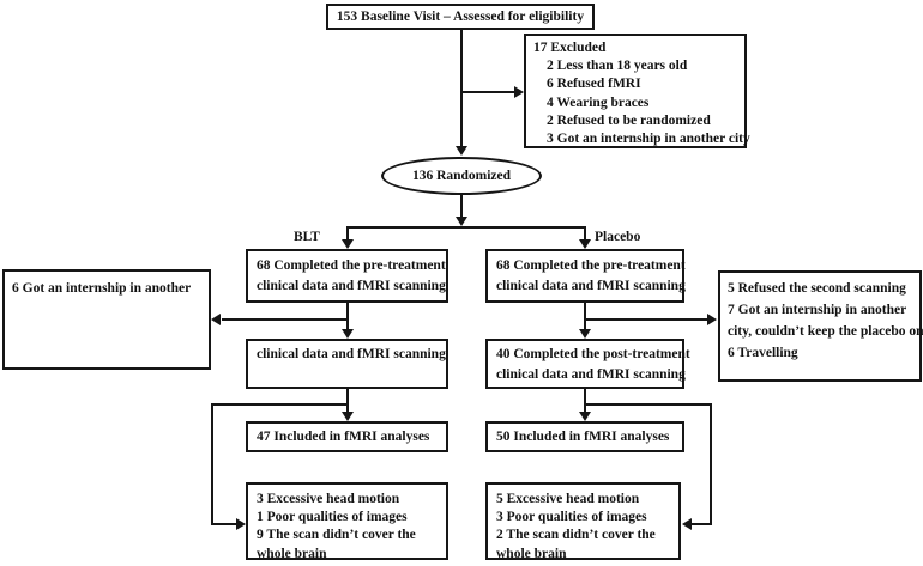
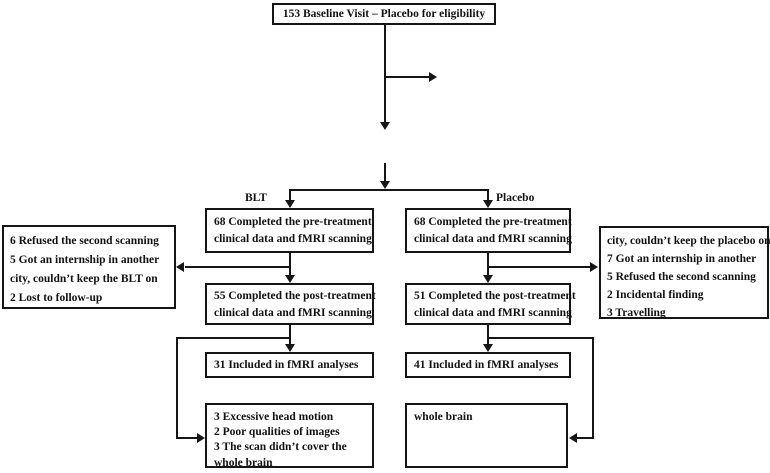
- 153 Baseline Visit – Assessed for eligibility
+ 153 Baseline Visit – Placebo for eligibility
- 17 Excluded
- 2 Less than 18 years old
- 6 Refused fMRI
- 4 Wearing braces
- 2 Refused to be randomized
- 3 Got an internship in another city
- 136 Randomized
  BLT
  Placebo
  68 Completed the pre-treatment
  clinical data and fMRI scanning
  68 Completed the pre-treatment
  clinical data and fMRI scanning
+ 6 Refused the second scanning
- 6 Got an internship in another
+ 5 Got an internship in another
+ city, couldn’t keep the BLT on
+ 2 Lost to follow-up
- 5 Refused the second scanning
+ city, couldn’t keep the placebo on
  7 Got an internship in another
- city, couldn’t keep the placebo on
+ 5 Refused the second scanning
+ 2 Incidental finding
- 6 Travelling
+ 3 Travelling
+ 55 Completed the post-treatment
  clinical data and fMRI scanning
- 40 Completed the post-treatment
+ 51 Completed the post-treatment
  clinical data and fMRI scanning
- 47 Included in fMRI analyses
+ 31 Included in fMRI analyses
- 50 Included in fMRI analyses
+ 41 Included in fMRI analyses
  3 Excessive head motion
- 1 Poor qualities of images
+ 2 Poor qualities of images
- 9 The scan didn’t cover the
+ 3 The scan didn’t cover the
  whole brain
- 5 Excessive head motion
- 3 Poor qualities of images
- 2 The scan didn’t cover the
  whole brain
